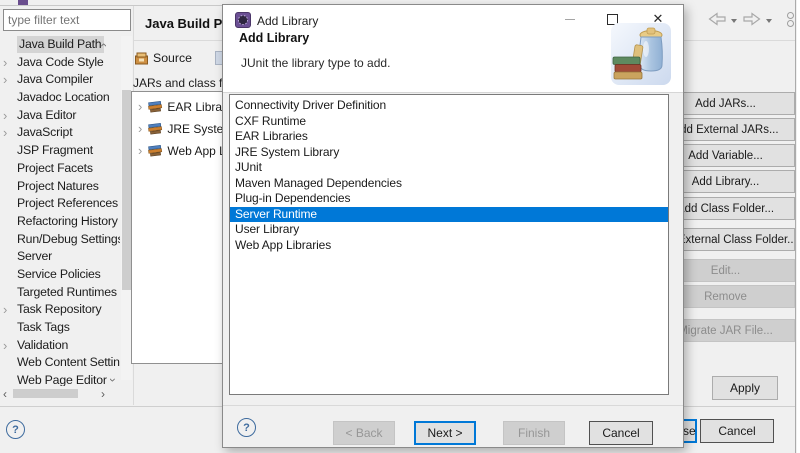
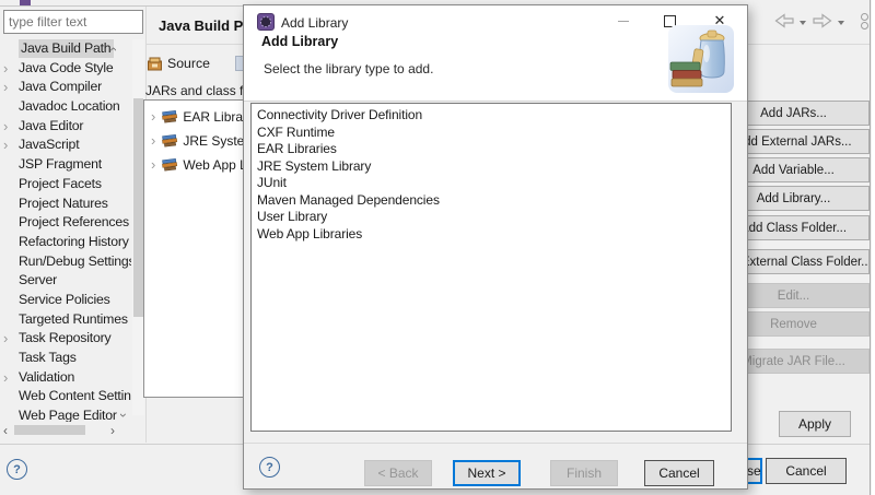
  type filter text
  Java Build Path
  ›
  Java Code Style
  ›
  Java Compiler
  Javadoc Location
  ›
  Java Editor
  ›
  JavaScript
  JSP Fragment
  Project Facets
  Project Natures
  Project References
  Refactoring History
  Run/Debug Setting
  Server
  Service Policies
  Targeted Runtimes
  ›
  Task Repository
  Task Tags
  ›
  Validation
  Web Content Settin
  Web Page Editor
  ‹
  ›
  Java Build P
  Source
  ›
  ›
  ›
  Add JARs...
  d External JARs...
  Add Variable...
  Add Library...
  dd Class Folder...
  xternal Class Folder..
  Edit...
  Remove
  igrate JAR File...
  Apply
  ?
  Cancel
  Add Library
  ✕
  Add Library
- JUnit the library type to add.
+ Select the library type to add.
  Connectivity Driver Definition
  CXF Runtime
  EAR Libraries
  JRE System Library
  JUnit
  Maven Managed Dependencies
- Plug-in Dependencies
- Server Runtime
  User Library
  Web App Libraries
  ?
  < Back
  Next >
  Finish
  Cancel
